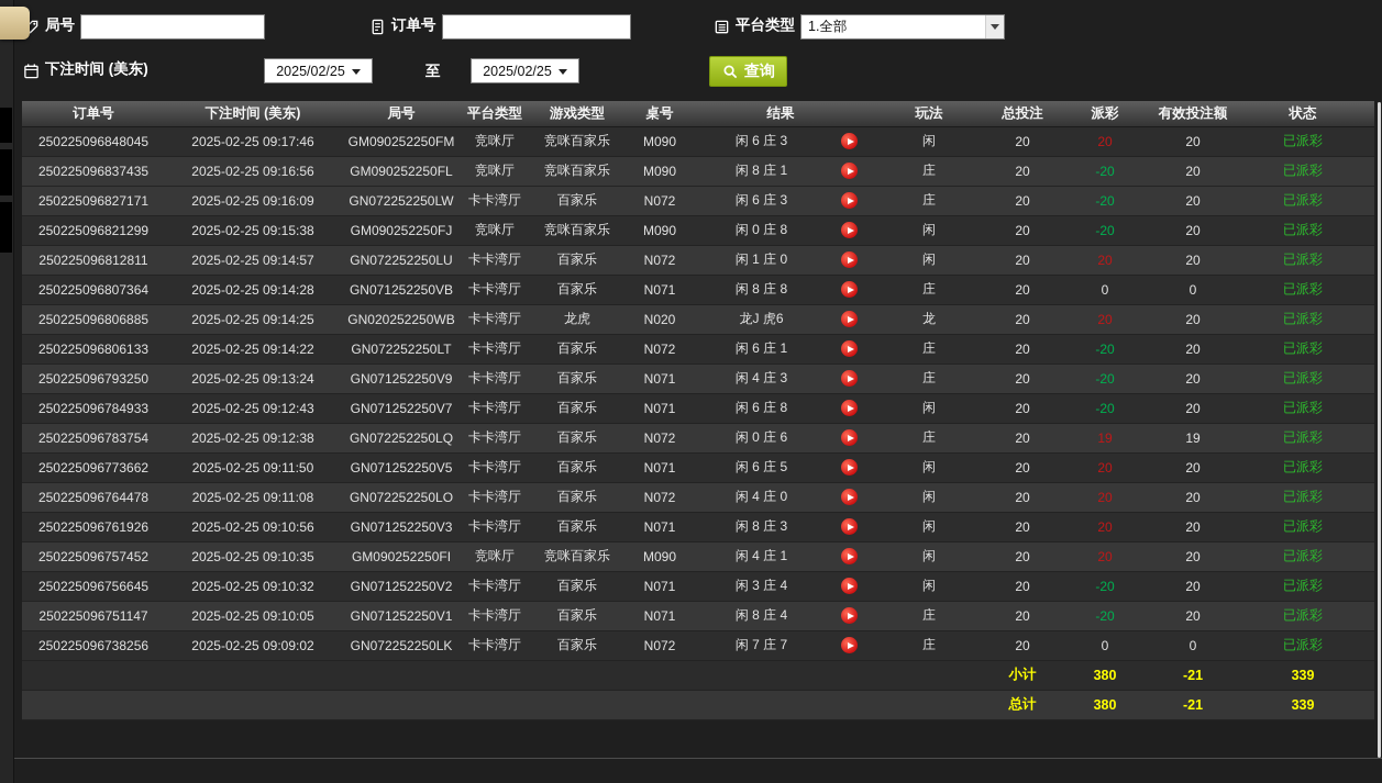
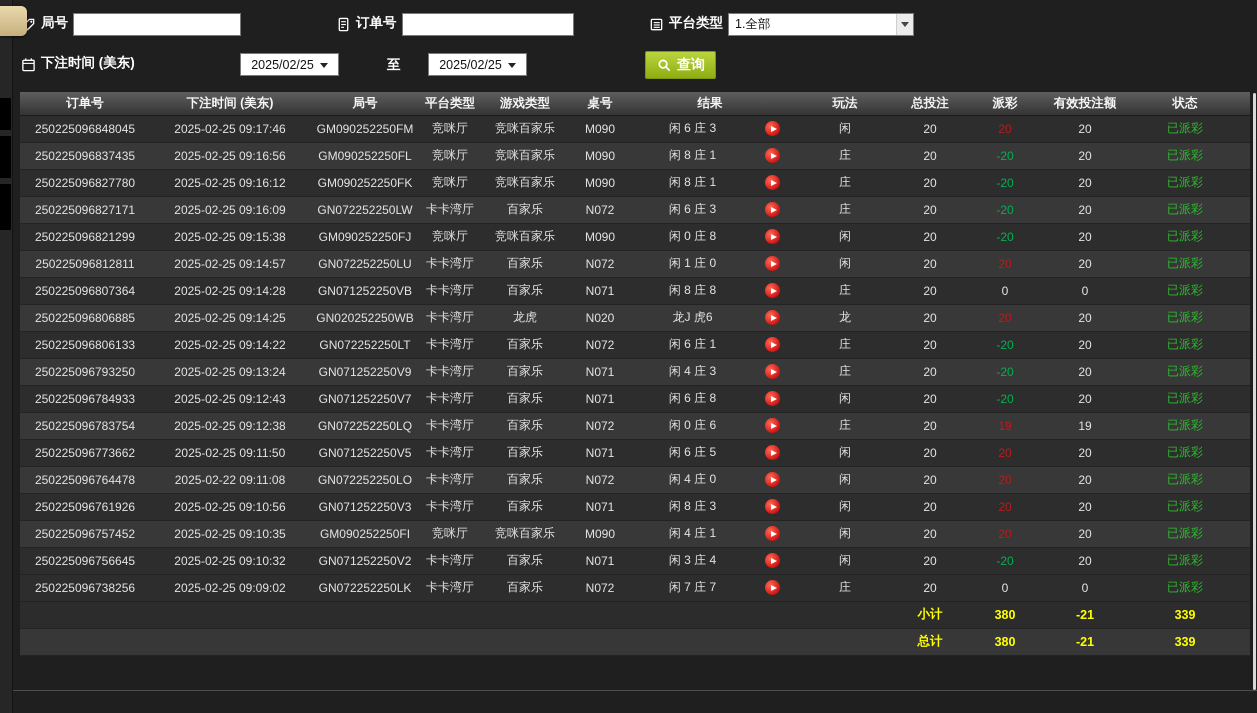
  局号
  订单号
  平台类型
  1.全部
  下注时间 (美东)
  2025/02/25
  至
  2025/02/25
  查询
  订单号	下注时间 (美东)	局号	平台类型	游戏类型	桌号	结果	玩法	总投注	派彩	有效投注额	状态
  250225096848045	2025-02-25 09:17:46	GM090252250FM	竞咪厅	竞咪百家乐	M090	闲 6 庄 3		闲	20	20	20	已派彩
  250225096837435	2025-02-25 09:16:56	GM090252250FL	竞咪厅	竞咪百家乐	M090	闲 8 庄 1		庄	20	-20	20	已派彩
+ 250225096827780	2025-02-25 09:16:12	GM090252250FK	竞咪厅	竞咪百家乐	M090	闲 8 庄 1		庄	20	-20	20	已派彩
  250225096827171	2025-02-25 09:16:09	GN072252250LW	卡卡湾厅	百家乐	N072	闲 6 庄 3		庄	20	-20	20	已派彩
  250225096821299	2025-02-25 09:15:38	GM090252250FJ	竞咪厅	竞咪百家乐	M090	闲 0 庄 8		闲	20	-20	20	已派彩
  250225096812811	2025-02-25 09:14:57	GN072252250LU	卡卡湾厅	百家乐	N072	闲 1 庄 0		闲	20	20	20	已派彩
  250225096807364	2025-02-25 09:14:28	GN071252250VB	卡卡湾厅	百家乐	N071	闲 8 庄 8		庄	20	0	0	已派彩
  250225096806885	2025-02-25 09:14:25	GN020252250WB	卡卡湾厅	龙虎	N020	龙J 虎6		龙	20	20	20	已派彩
  250225096806133	2025-02-25 09:14:22	GN072252250LT	卡卡湾厅	百家乐	N072	闲 6 庄 1		庄	20	-20	20	已派彩
  250225096793250	2025-02-25 09:13:24	GN071252250V9	卡卡湾厅	百家乐	N071	闲 4 庄 3		庄	20	-20	20	已派彩
  250225096784933	2025-02-25 09:12:43	GN071252250V7	卡卡湾厅	百家乐	N071	闲 6 庄 8		闲	20	-20	20	已派彩
  250225096783754	2025-02-25 09:12:38	GN072252250LQ	卡卡湾厅	百家乐	N072	闲 0 庄 6		庄	20	19	19	已派彩
  250225096773662	2025-02-25 09:11:50	GN071252250V5	卡卡湾厅	百家乐	N071	闲 6 庄 5		闲	20	20	20	已派彩
- 250225096764478	2025-02-25 09:11:08	GN072252250LO	卡卡湾厅	百家乐	N072	闲 4 庄 0		闲	20	20	20	已派彩
+ 250225096764478	2025-02-22 09:11:08	GN072252250LO	卡卡湾厅	百家乐	N072	闲 4 庄 0		闲	20	20	20	已派彩
  250225096761926	2025-02-25 09:10:56	GN071252250V3	卡卡湾厅	百家乐	N071	闲 8 庄 3		闲	20	20	20	已派彩
  250225096757452	2025-02-25 09:10:35	GM090252250FI	竞咪厅	竞咪百家乐	M090	闲 4 庄 1		闲	20	20	20	已派彩
  250225096756645	2025-02-25 09:10:32	GN071252250V2	卡卡湾厅	百家乐	N071	闲 3 庄 4		闲	20	-20	20	已派彩
- 250225096751147	2025-02-25 09:10:05	GN071252250V1	卡卡湾厅	百家乐	N071	闲 8 庄 4		庄	20	-20	20	已派彩
  250225096738256	2025-02-25 09:09:02	GN072252250LK	卡卡湾厅	百家乐	N072	闲 7 庄 7		庄	20	0	0	已派彩
  	小计	380	-21	339
  	总计	380	-21	339
